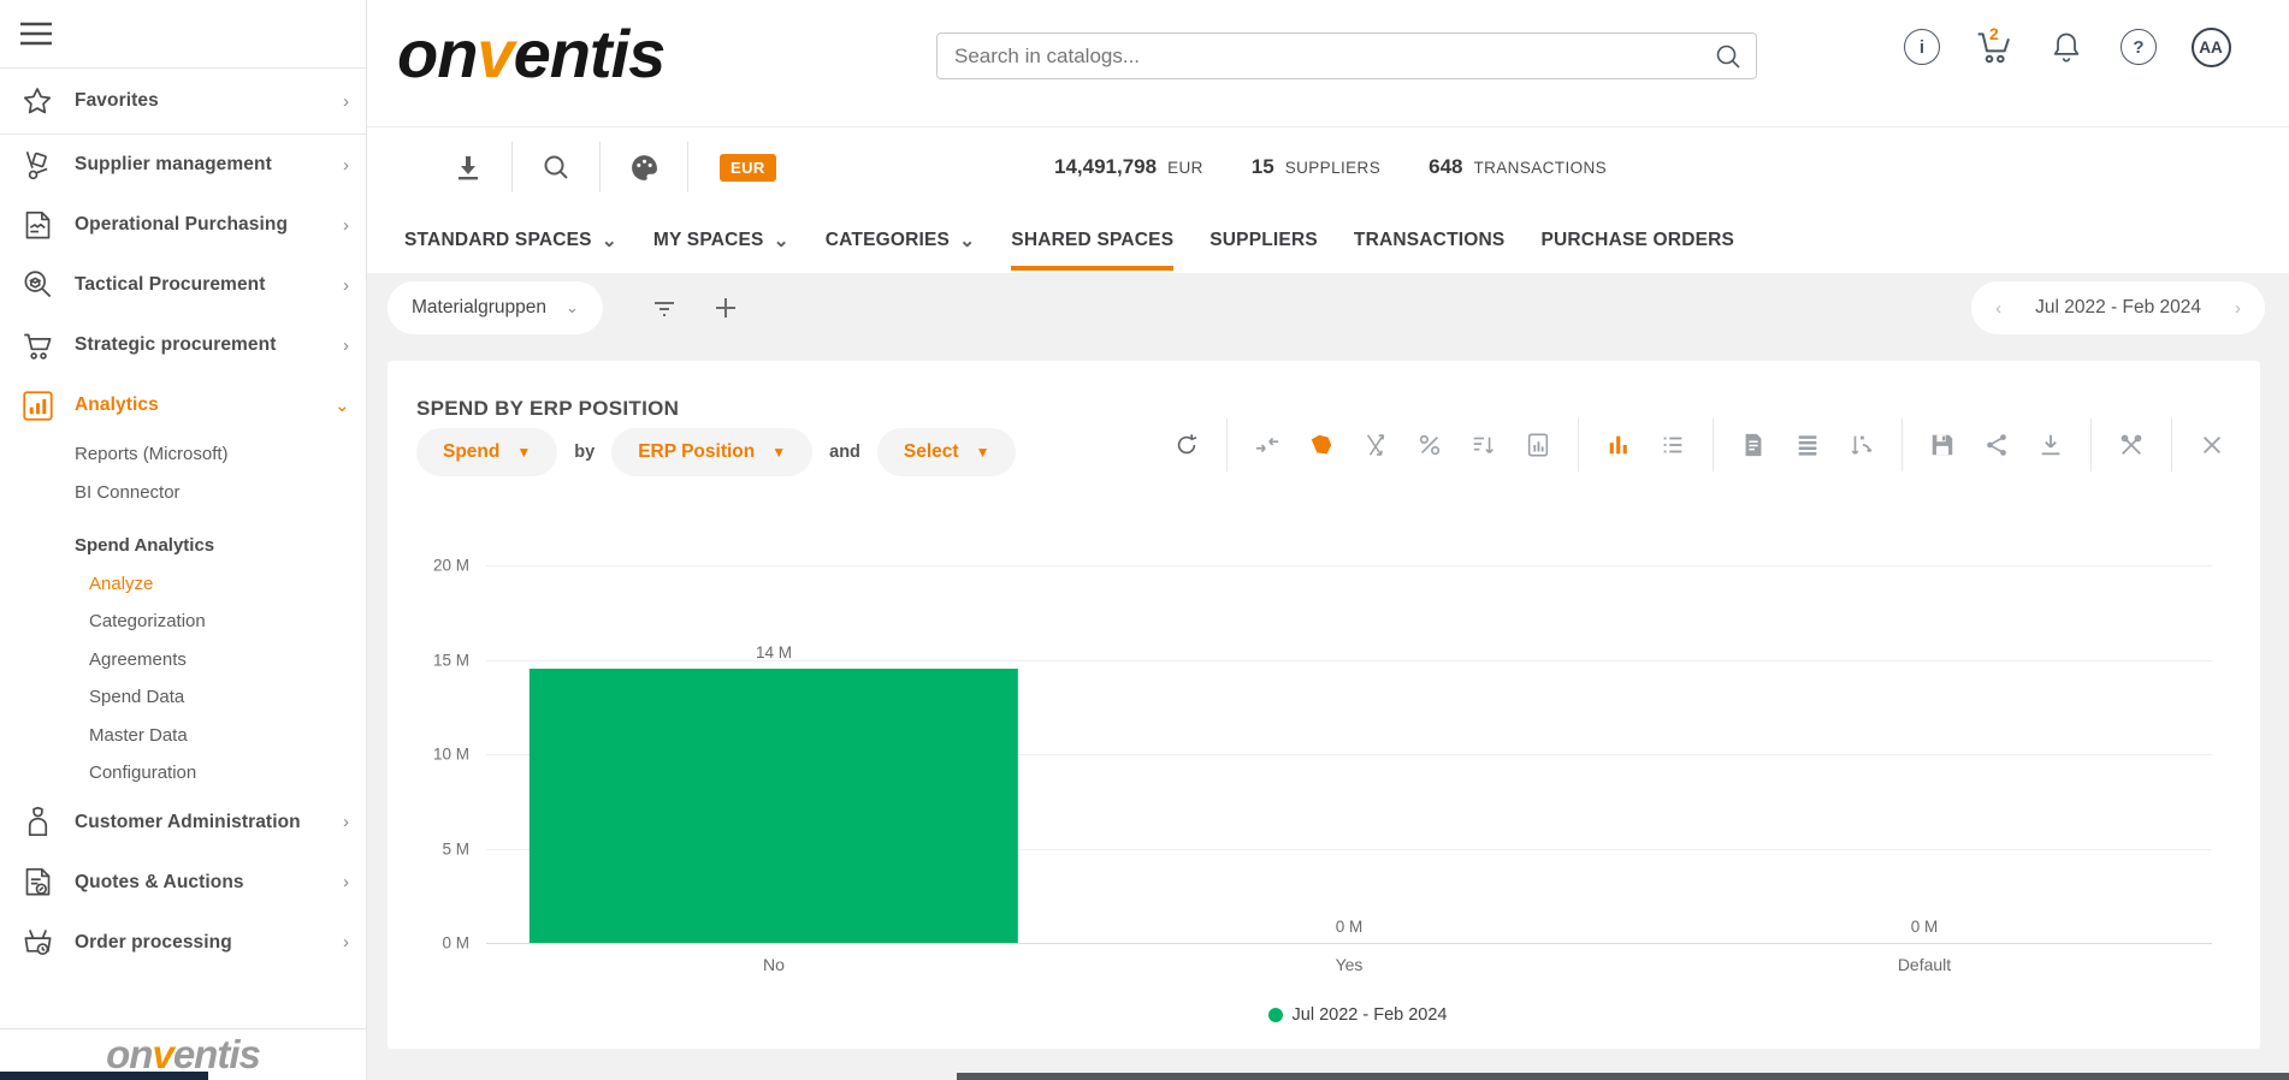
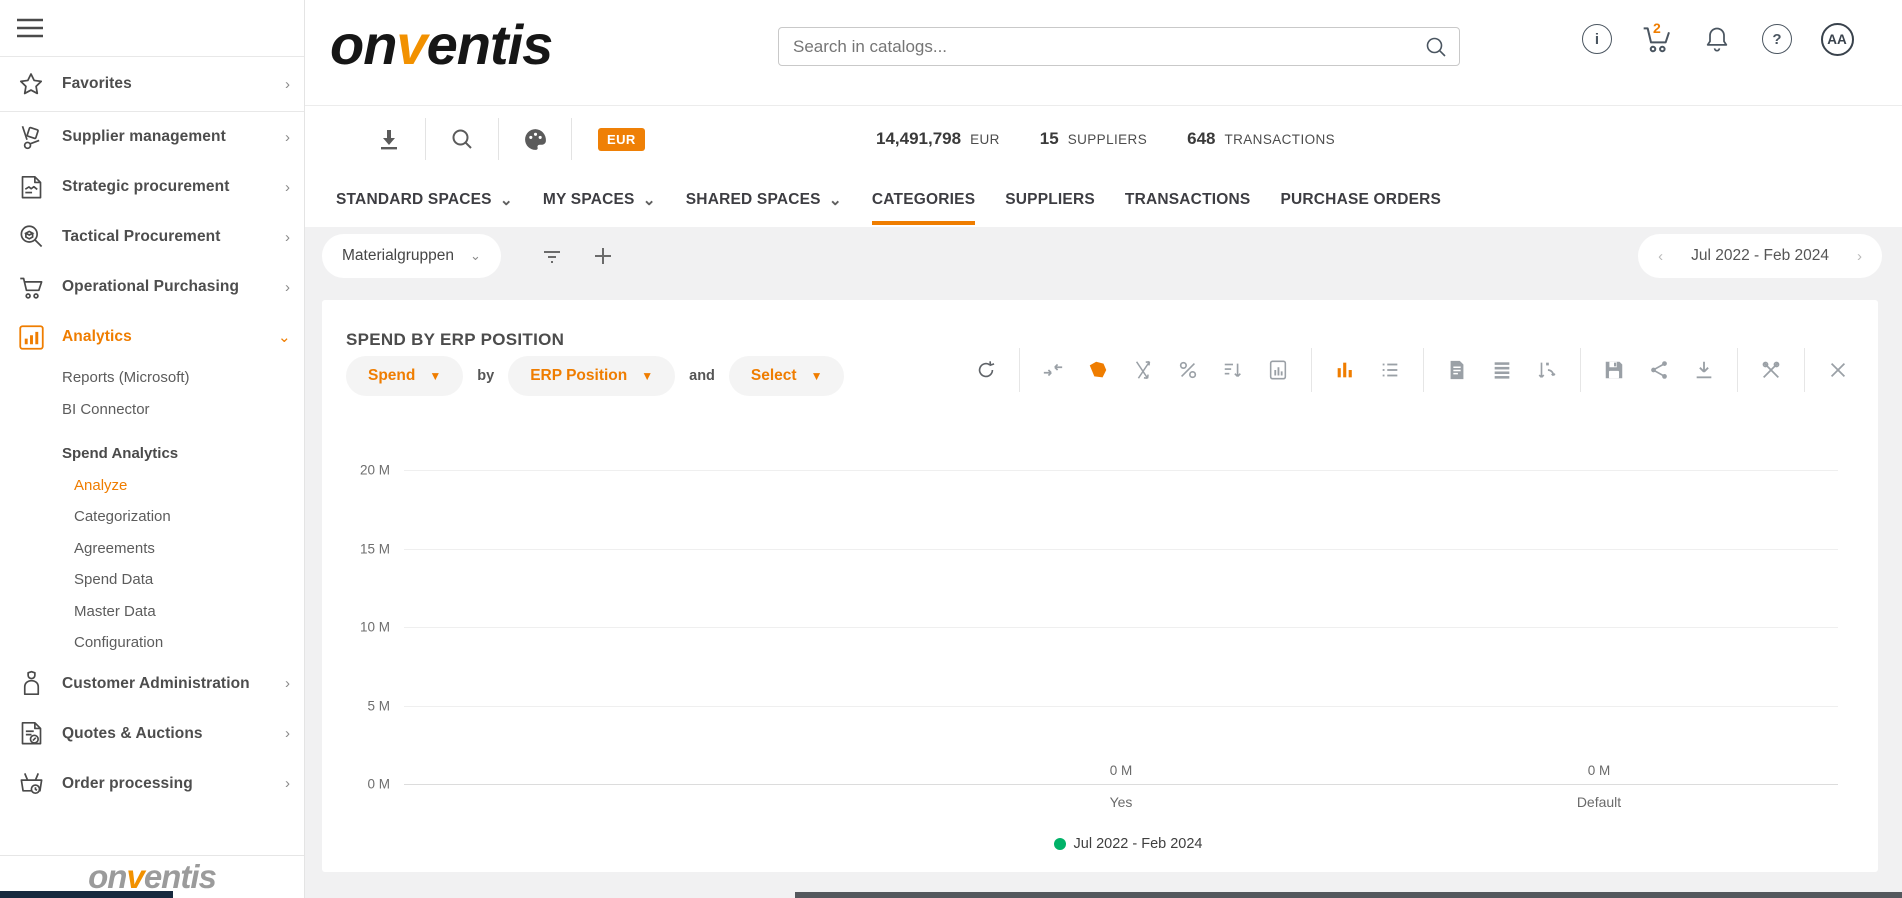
  Favorites
  ›
  Supplier management
  ›
- Operational Purchasing
+ Strategic procurement
  ›
  Tactical Procurement
  ›
- Strategic procurement
+ Operational Purchasing
  ›
  Analytics
  ⌄
  Reports (Microsoft)
  BI Connector
  Spend Analytics
  Analyze
  Categorization
  Agreements
  Spend Data
  Master Data
  Configuration
  Customer Administration
  ›
  Quotes & Auctions
  ›
  Order processing
  ›
  onventis
  onventis
  Search in catalogs...
  i
  2
  ?
  AA
  EUR
  14,491,798
  EUR
  15
  SUPPLIERS
  648
  TRANSACTIONS
  STANDARD SPACES
  ⌄
  MY SPACES
  ⌄
- CATEGORIES
+ SHARED SPACES
  ⌄
- SHARED SPACES
+ CATEGORIES
  SUPPLIERS
  TRANSACTIONS
  PURCHASE ORDERS
  Materialgruppen
  ⌄
  ‹
  Jul 2022 - Feb 2024
  ›
  SPEND BY ERP POSITION
  Spend
  ▼
  by
  ERP Position
  ▼
  and
  Select
  ▼
  0 M
  5 M
  10 M
  15 M
  20 M
- 14 M
- No
  0 M
  Yes
  0 M
  Default
  Jul 2022 - Feb 2024
